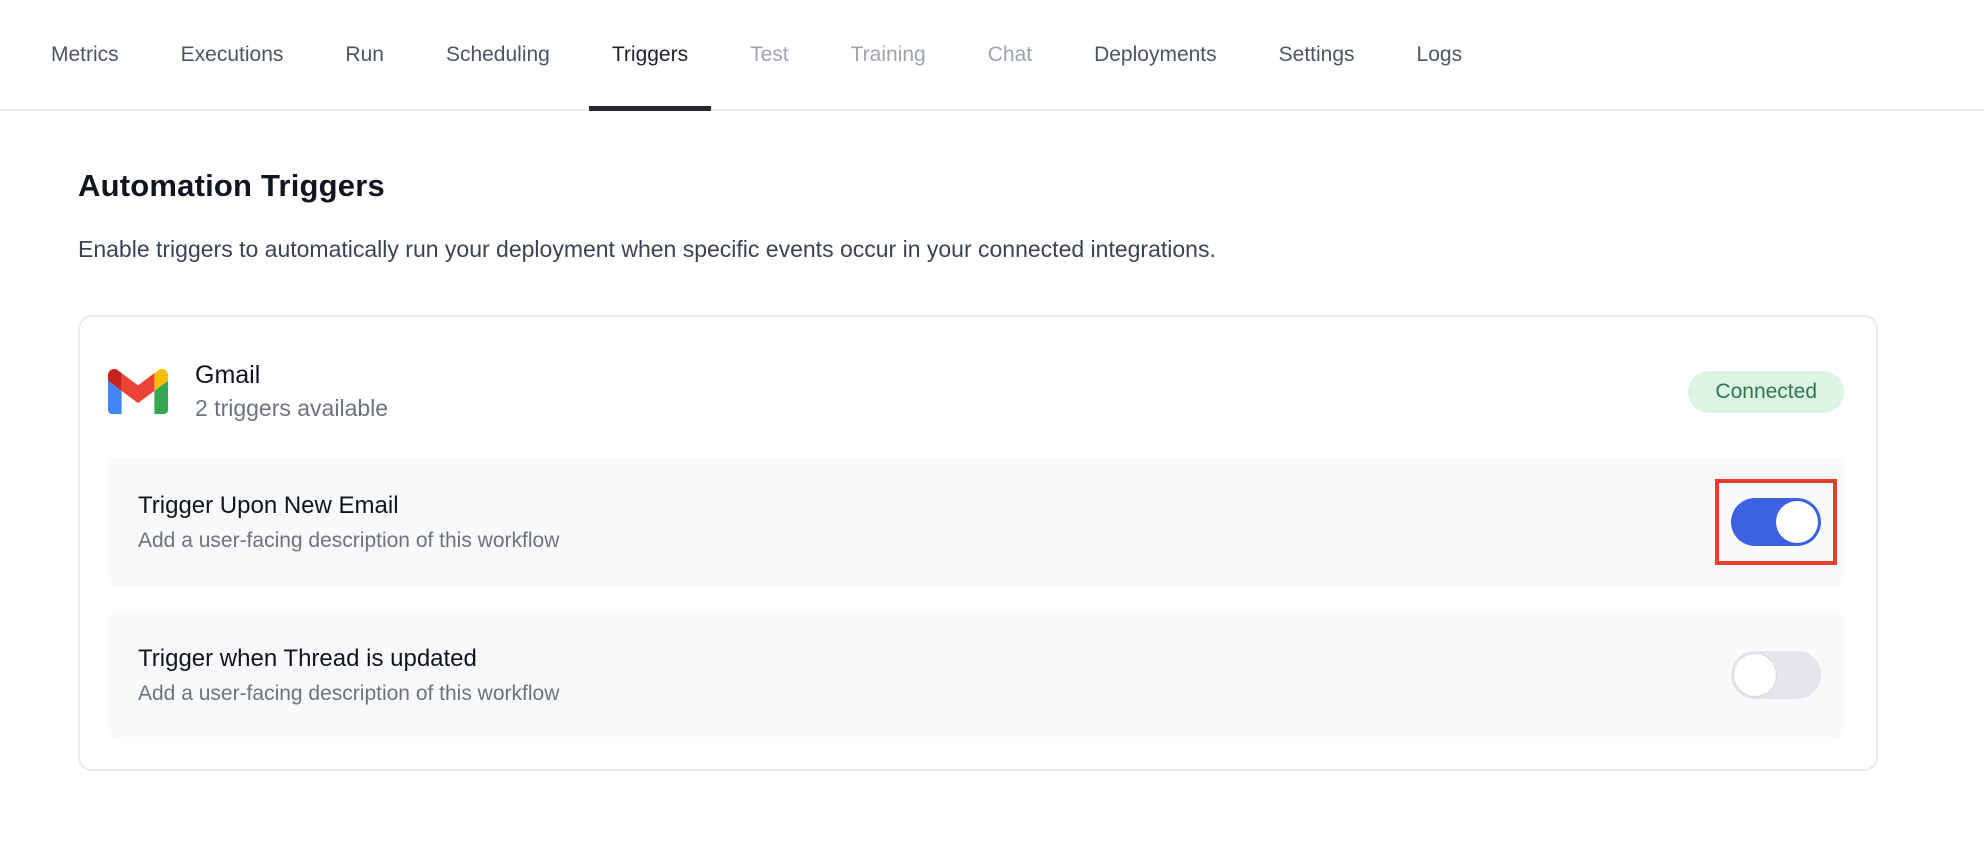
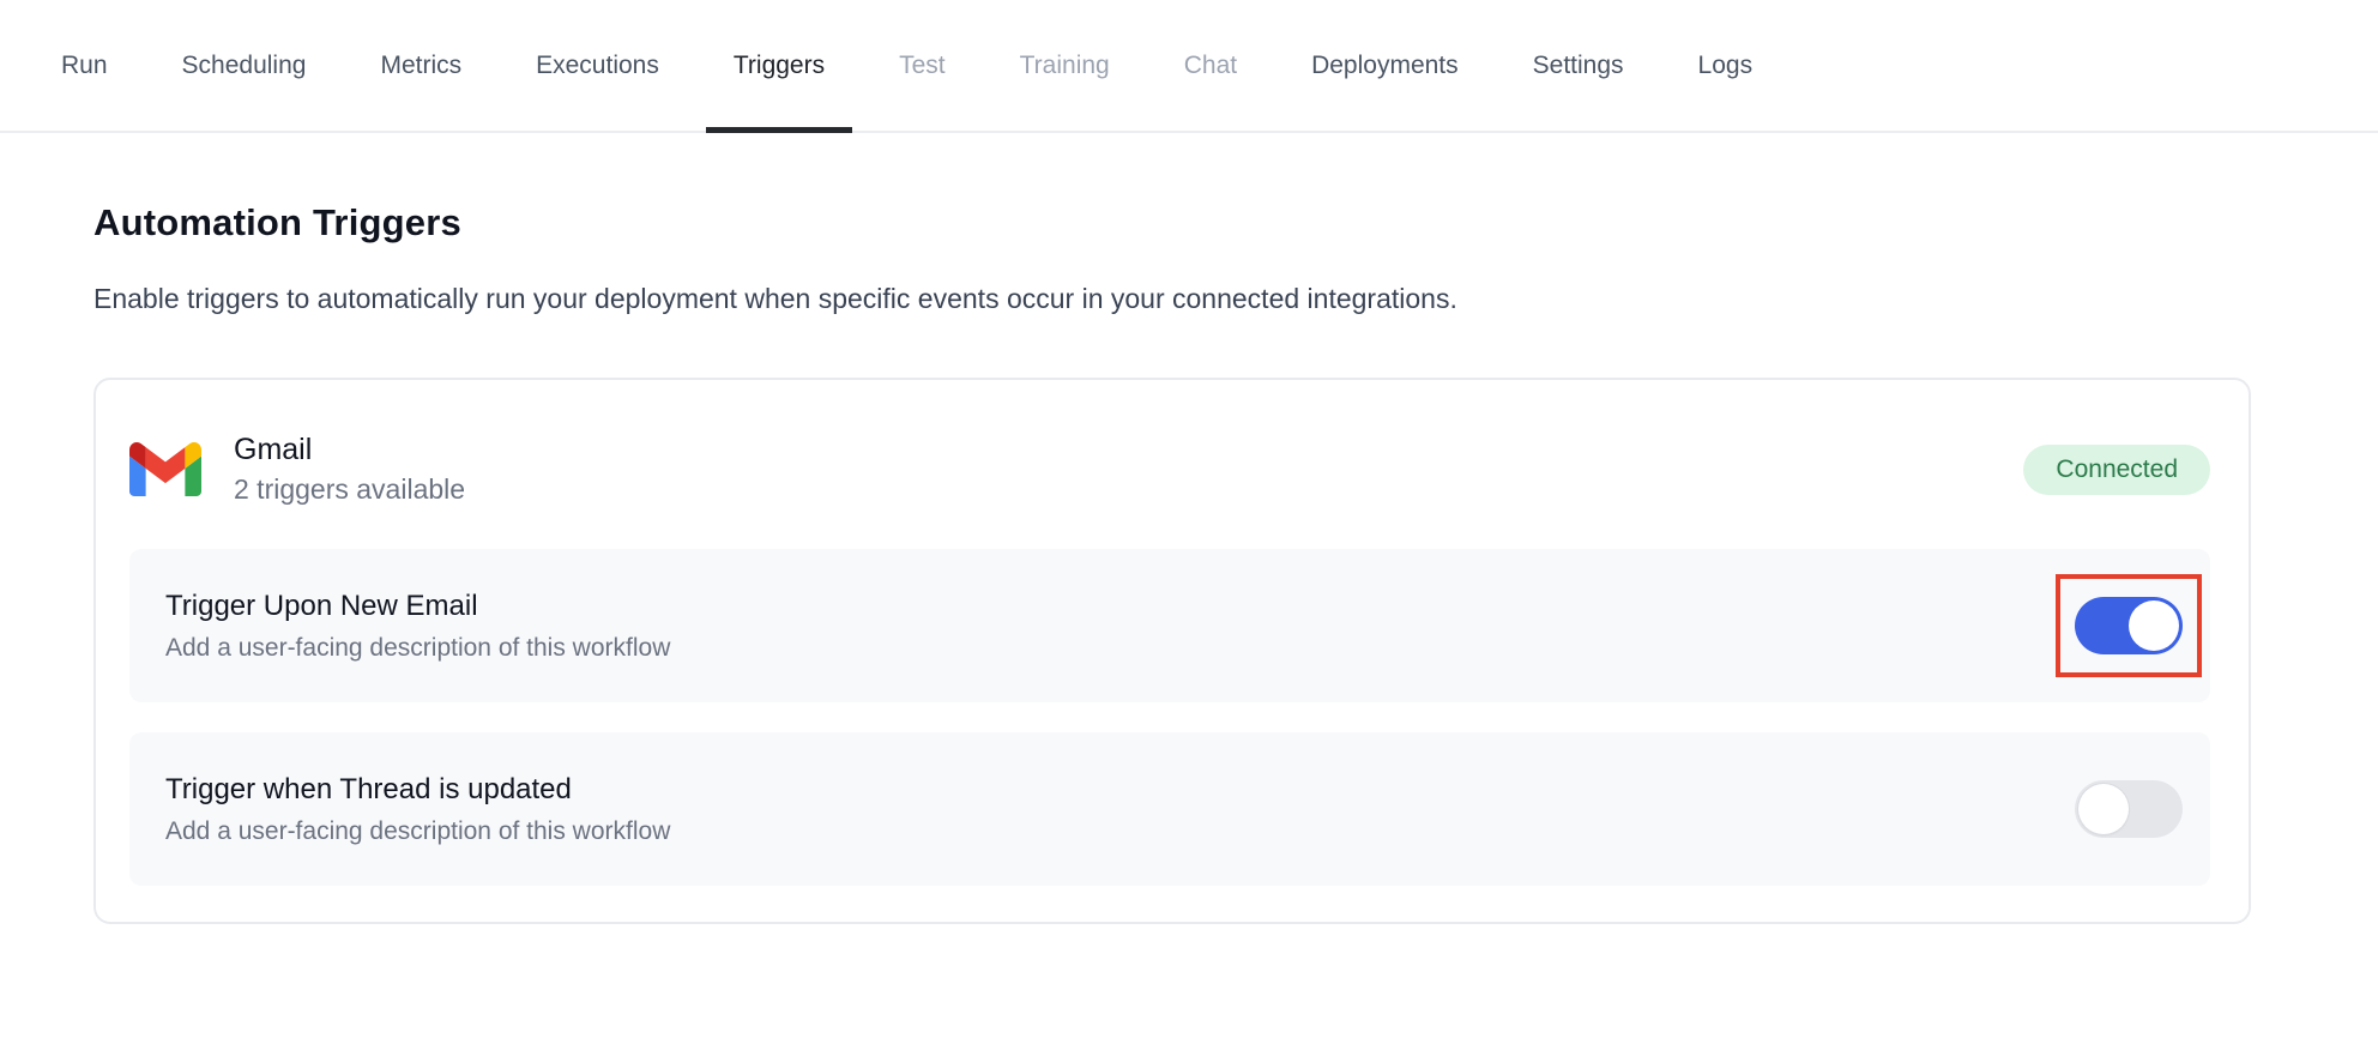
- Metrics
+ Run
- Executions
+ Scheduling
- Run
+ Metrics
- Scheduling
+ Executions
  Triggers
  Test
  Training
  Chat
  Deployments
  Settings
  Logs
  Automation Triggers
  Enable triggers to automatically run your deployment when specific events occur in your connected integrations.
  Gmail
  2 triggers available
  Connected
  Trigger Upon New Email
  Add a user-facing description of this workflow
  Trigger when Thread is updated
  Add a user-facing description of this workflow
